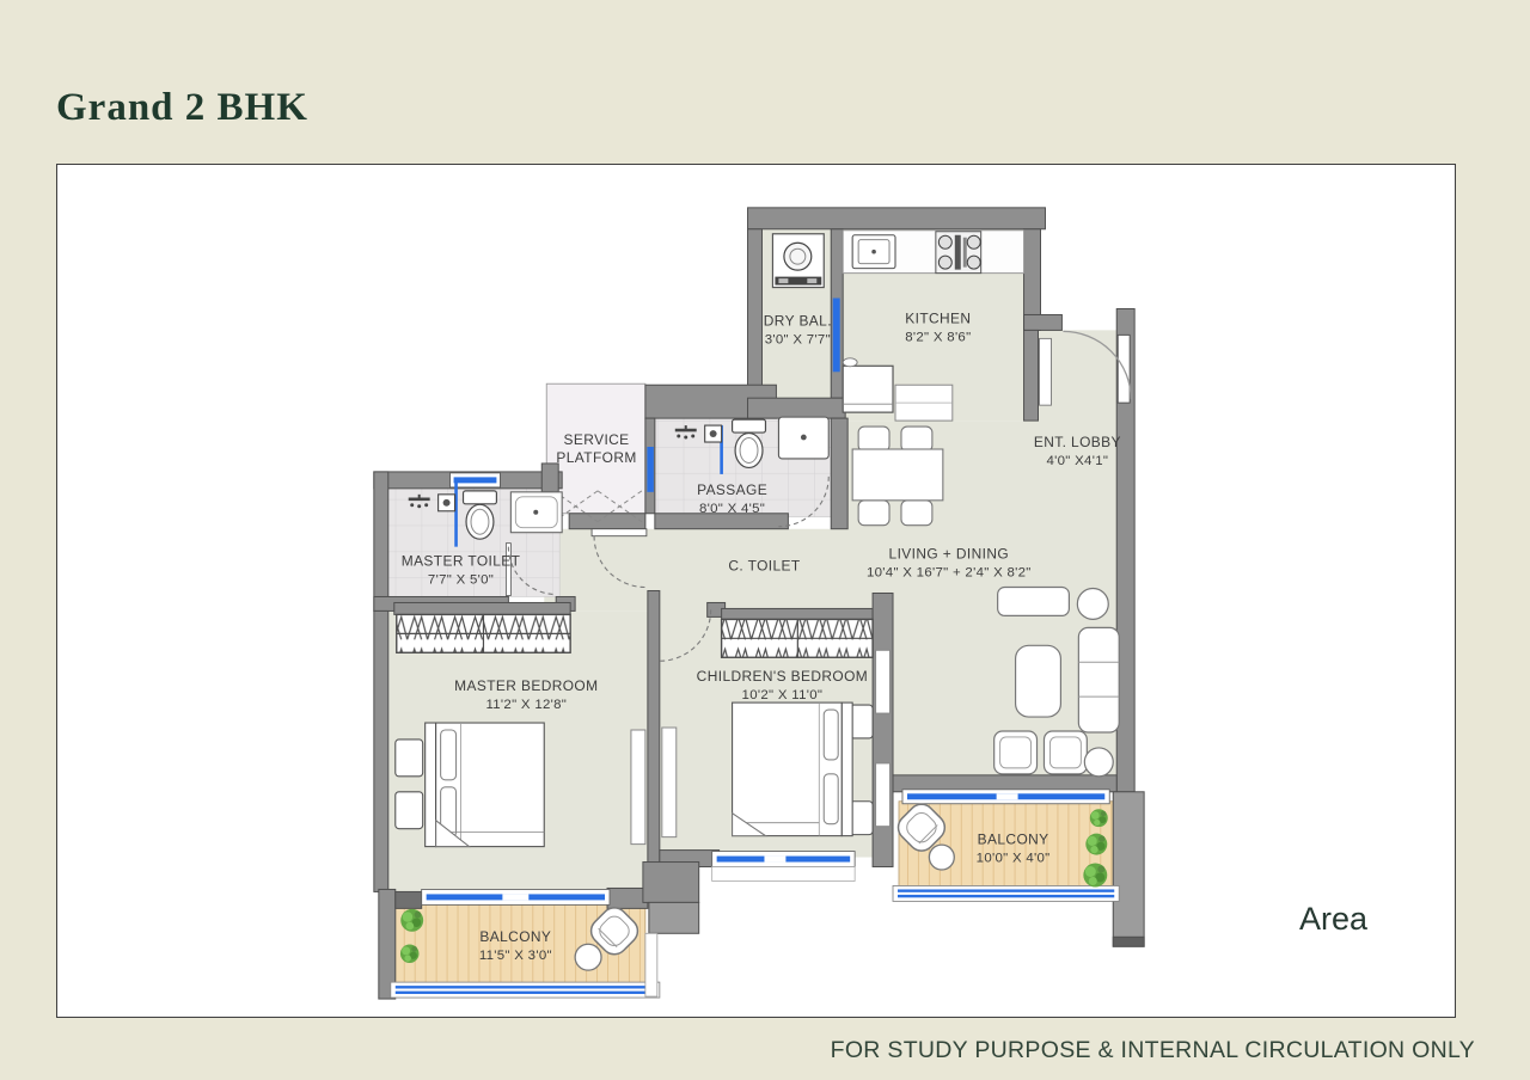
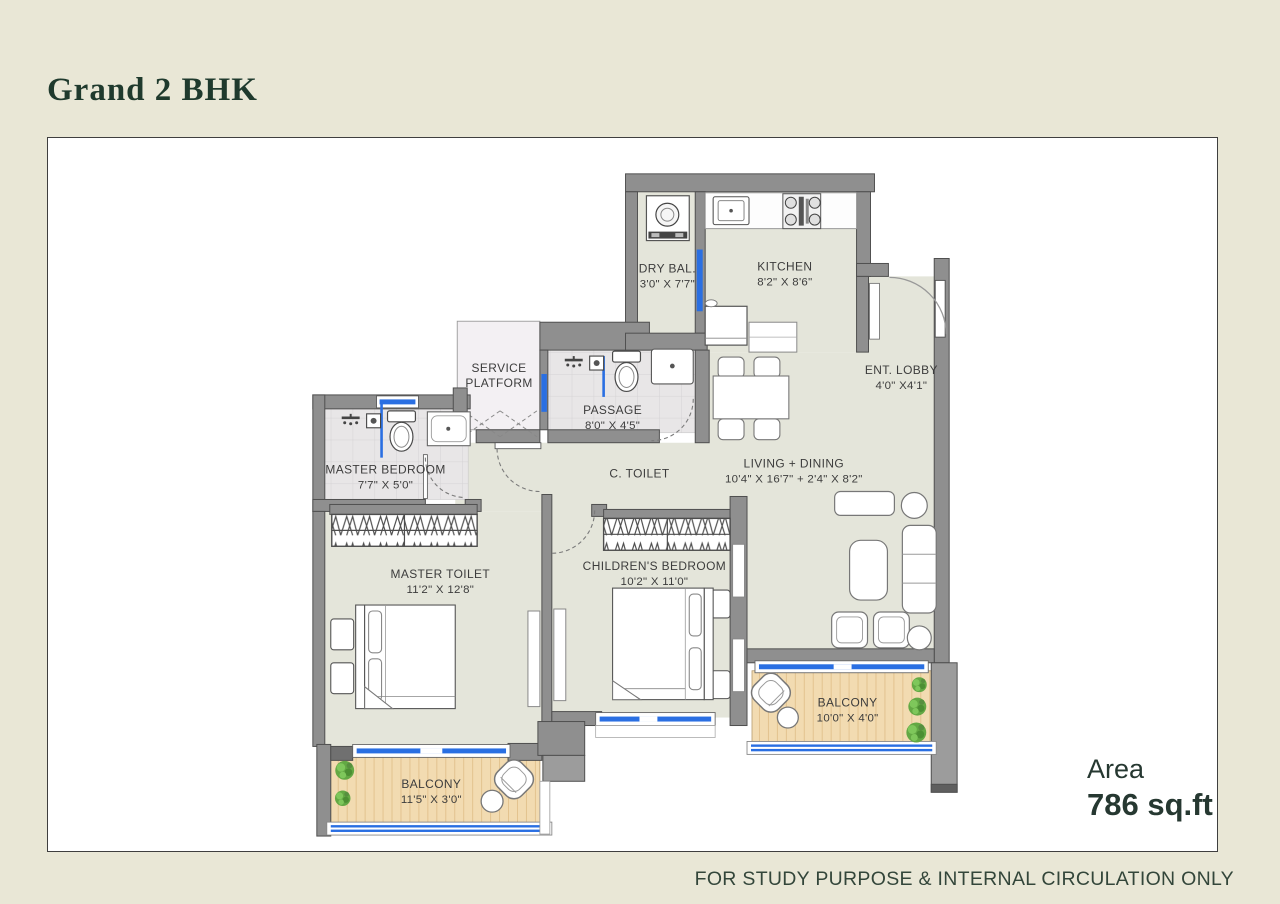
  Grand 2 BHK
  DRY BAL.
  3'0" X 7'7"
  KITCHEN
  8'2" X 8'6"
  ENT. LOBBY
  4'0" X4'1"
  SERVICE
  PLATFORM
  PASSAGE
  8'0" X 4'5"
- MASTER TOILET
+ MASTER BEDROOM
  7'7" X 5'0"
  C. TOILET
  LIVING + DINING
  10'4" X 16'7" + 2'4" X 8'2"
- MASTER BEDROOM
+ MASTER TOILET
  11'2" X 12'8"
  CHILDREN'S BEDROOM
  10'2" X 11'0"
  BALCONY
  10'0" X 4'0"
  BALCONY
  11'5" X 3'0"
  Area
+ 786 sq.ft
  FOR STUDY PURPOSE & INTERNAL CIRCULATION ONLY
